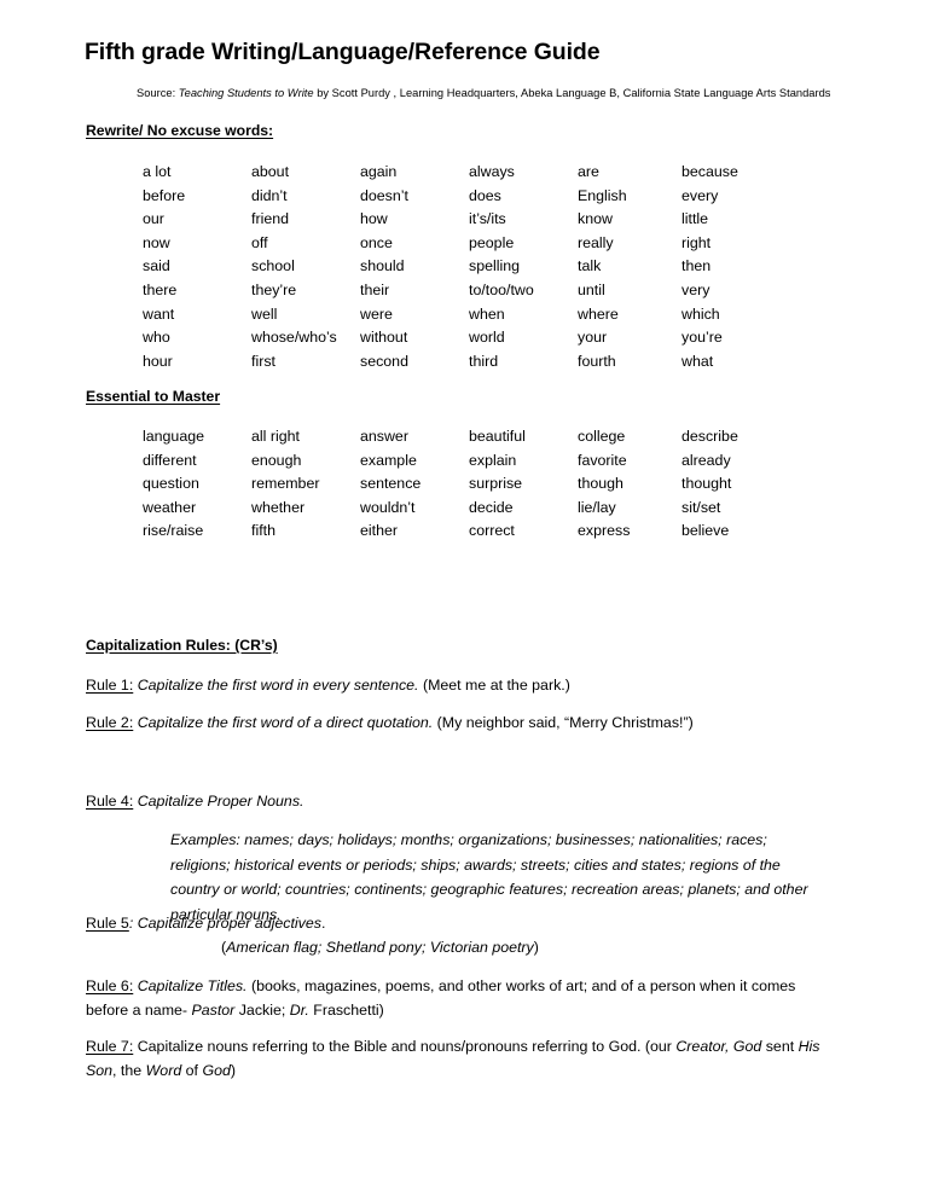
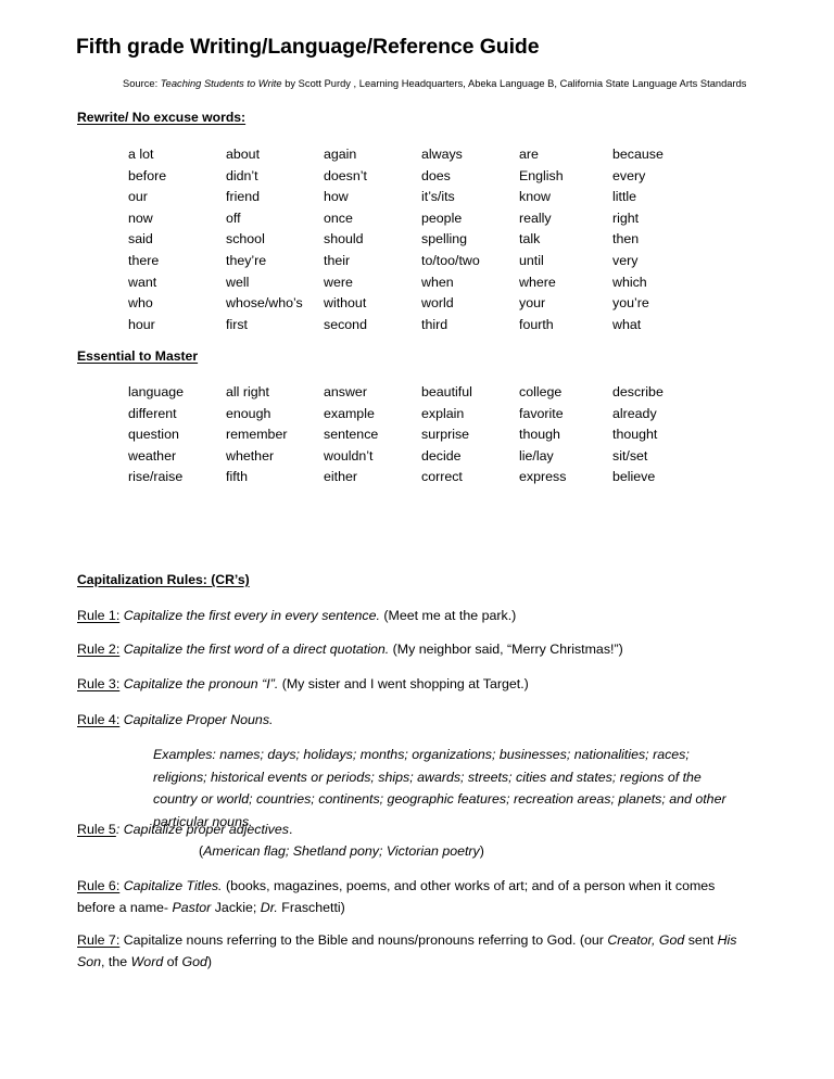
  Fifth grade Writing/Language/Reference Guide
  Source: Teaching Students to Write by Scott Purdy , Learning Headquarters, Abeka Language B, California State Language Arts Standards
  Rewrite/ No excuse words:
  a lot
  about
  again
  always
  are
  because
  before
  didn’t
  doesn’t
  does
  English
  every
  our
  friend
  how
  it’s/its
  know
  little
  now
  off
  once
  people
  really
  right
  said
  school
  should
  spelling
  talk
  then
  there
  they’re
  their
  to/too/two
  until
  very
  want
  well
  were
  when
  where
  which
  who
  whose/who’s
  without
  world
  your
  you’re
  hour
  first
  second
  third
  fourth
  what
  Essential to Master
  language
  all right
  answer
  beautiful
  college
  describe
  different
  enough
  example
  explain
  favorite
  already
  question
  remember
  sentence
  surprise
  though
  thought
  weather
  whether
  wouldn’t
  decide
  lie/lay
  sit/set
  rise/raise
  fifth
  either
  correct
  express
  believe
  Capitalization Rules: (CR’s)
- Rule 1: Capitalize the first word in every sentence. (Meet me at the park.)
+ Rule 1: Capitalize the first every in every sentence. (Meet me at the park.)
  Rule 2: Capitalize the first word of a direct quotation. (My neighbor said, “Merry Christmas!”)
+ Rule 3: Capitalize the pronoun “I”. (My sister and I went shopping at Target.)
  Rule 4: Capitalize Proper Nouns.
  Examples: names; days; holidays; months; organizations; businesses; nationalities; races; religions; historical events or periods; ships; awards; streets; cities and states; regions of the country or world; countries; continents; geographic features; recreation areas; planets; and other particular nouns.
  Rule 5: Capitalize proper adjectives.
  (American flag; Shetland pony; Victorian poetry)
  Rule 6: Capitalize Titles. (books, magazines, poems, and other works of art; and of a person when it comes before a name- Pastor Jackie; Dr. Fraschetti)
  Rule 7: Capitalize nouns referring to the Bible and nouns/pronouns referring to God. (our Creator, God sent His Son, the Word of God)
